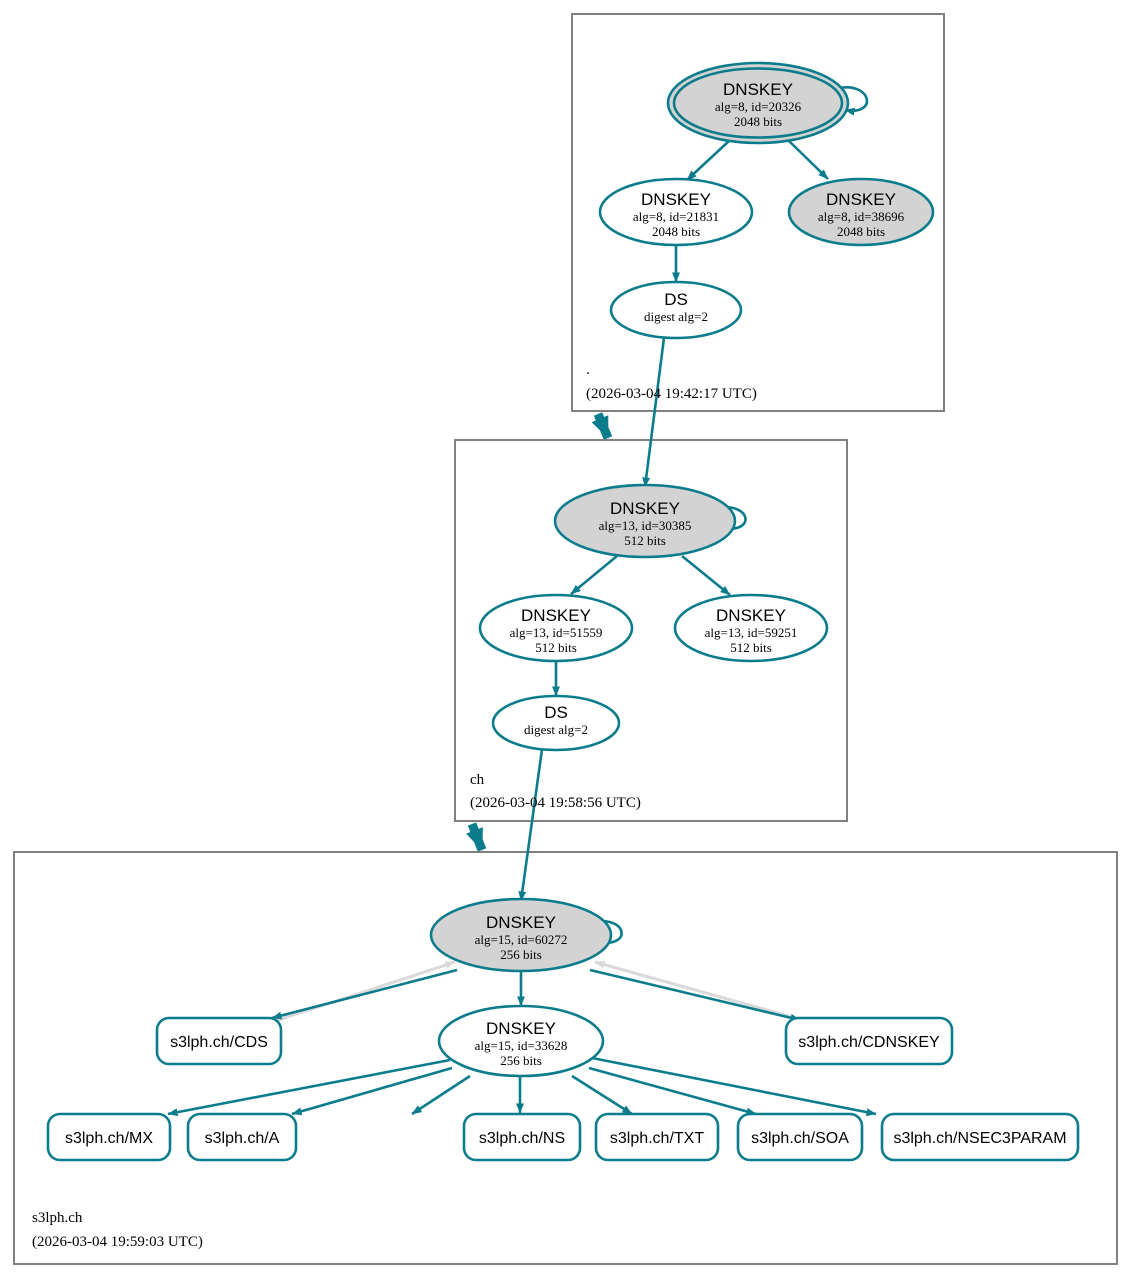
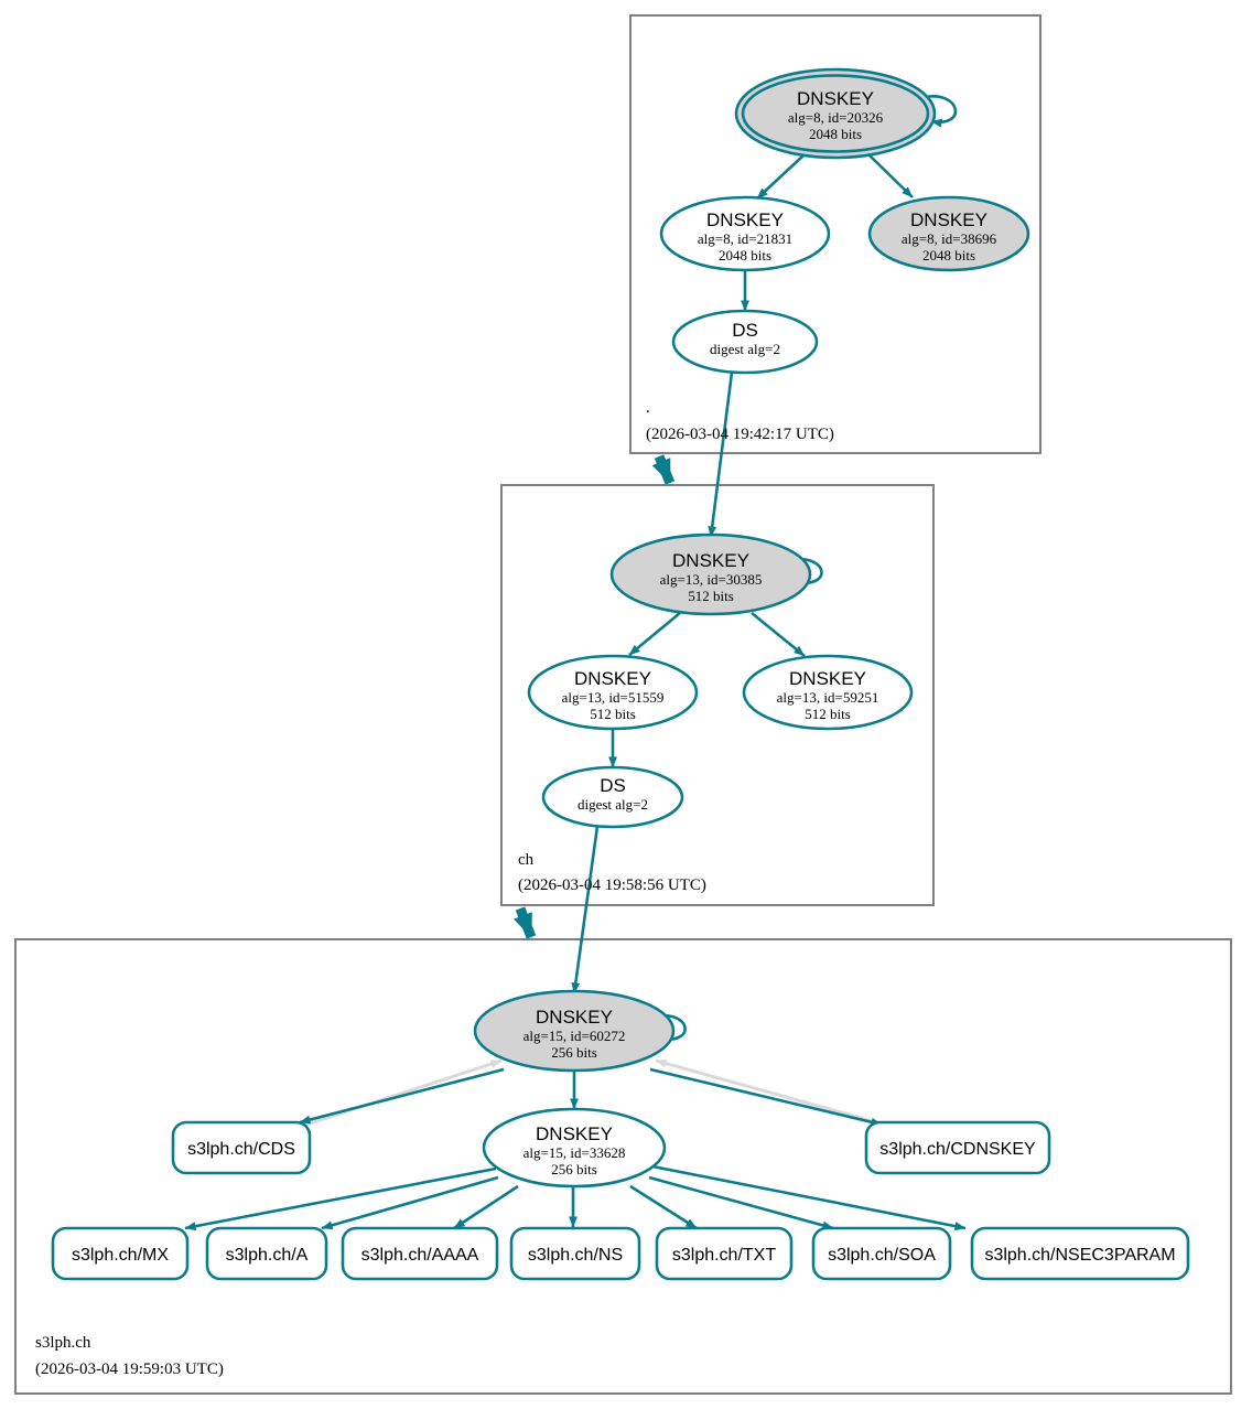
  DNSKEY
  alg=8, id=20326
  2048 bits
  DNSKEY
  alg=8, id=21831
  2048 bits
  DNSKEY
  alg=8, id=38696
  2048 bits
  DS
  digest alg=2
  .
  (2026-03-04 19:42:17 UTC)
  DNSKEY
  alg=13, id=30385
  512 bits
  DNSKEY
  alg=13, id=51559
  512 bits
  DNSKEY
  alg=13, id=59251
  512 bits
  DS
  digest alg=2
  ch
  (2026-03-04 19:58:56 UTC)
  DNSKEY
  alg=15, id=60272
  256 bits
  DNSKEY
  alg=15, id=33628
  256 bits
  s3lph.ch/CDS
  s3lph.ch/CDNSKEY
  s3lph.ch/MX
  s3lph.ch/A
+ s3lph.ch/AAAA
  s3lph.ch/NS
  s3lph.ch/TXT
  s3lph.ch/SOA
  s3lph.ch/NSEC3PARAM
  s3lph.ch
  (2026-03-04 19:59:03 UTC)
